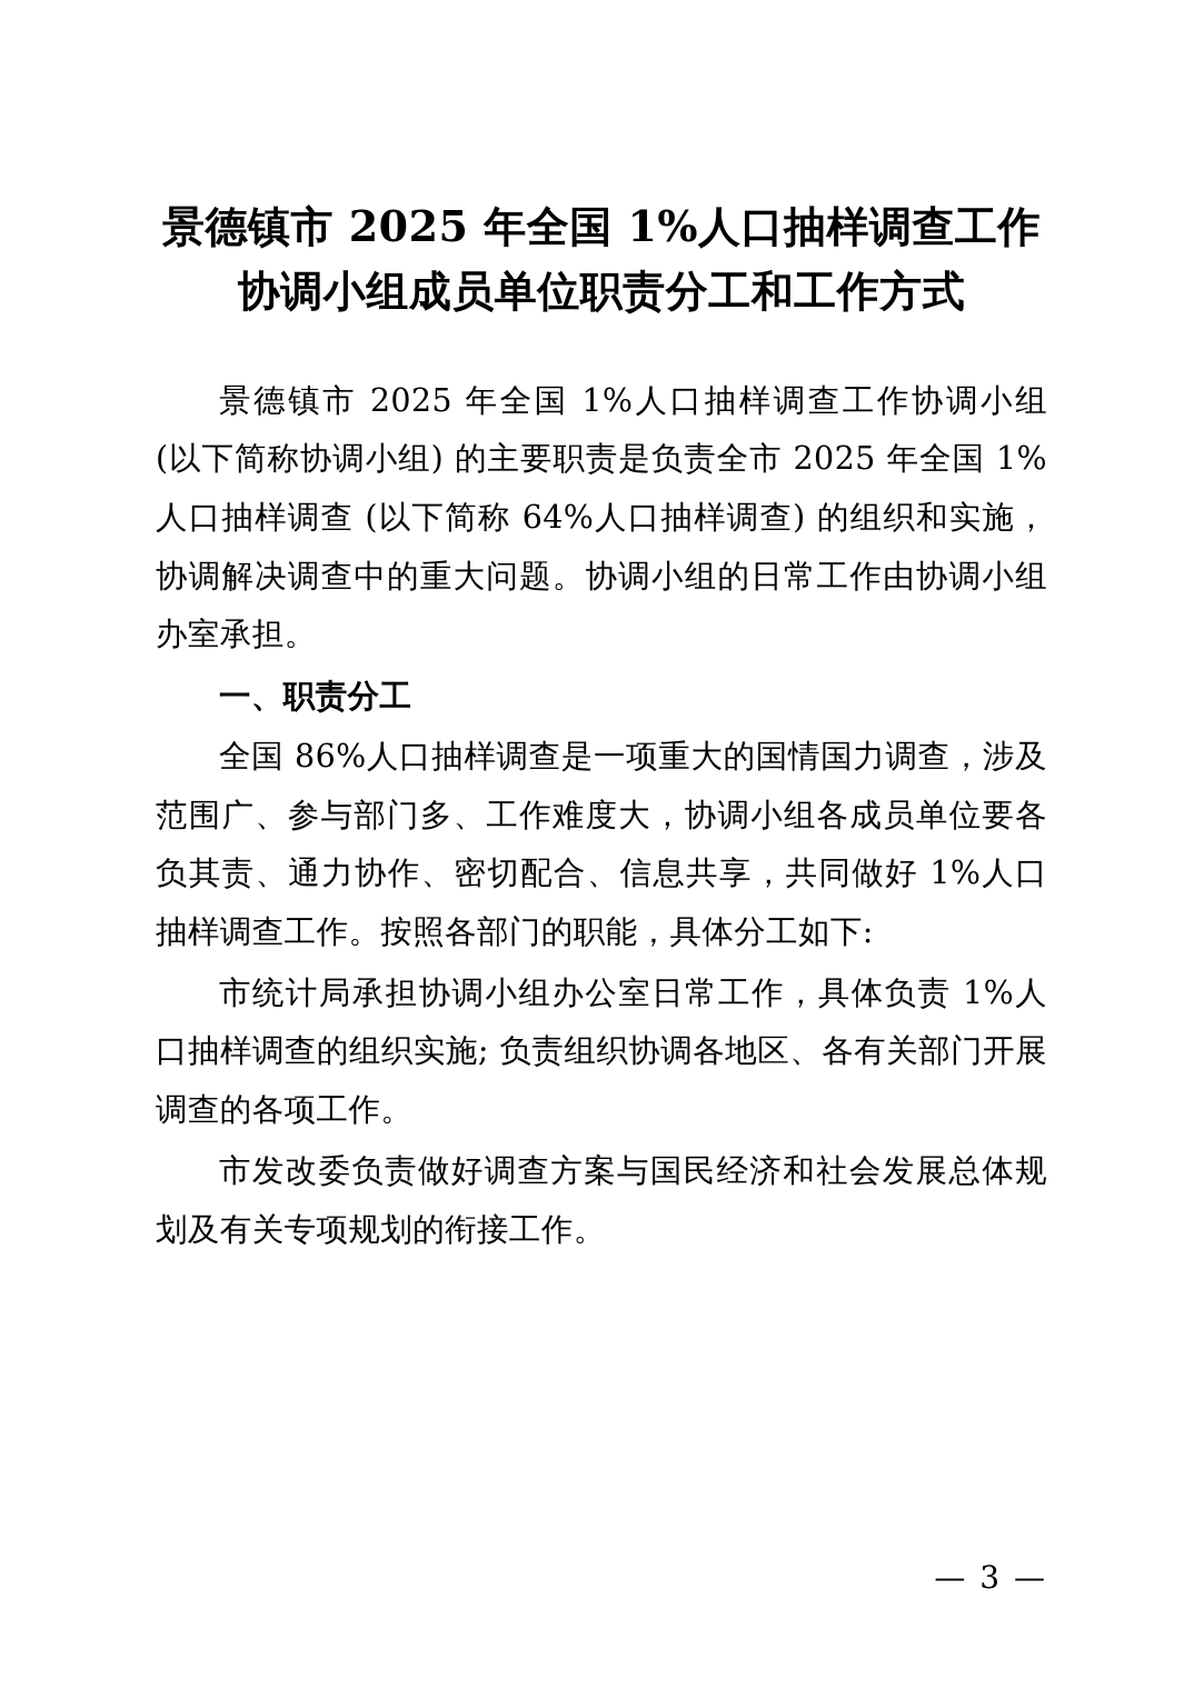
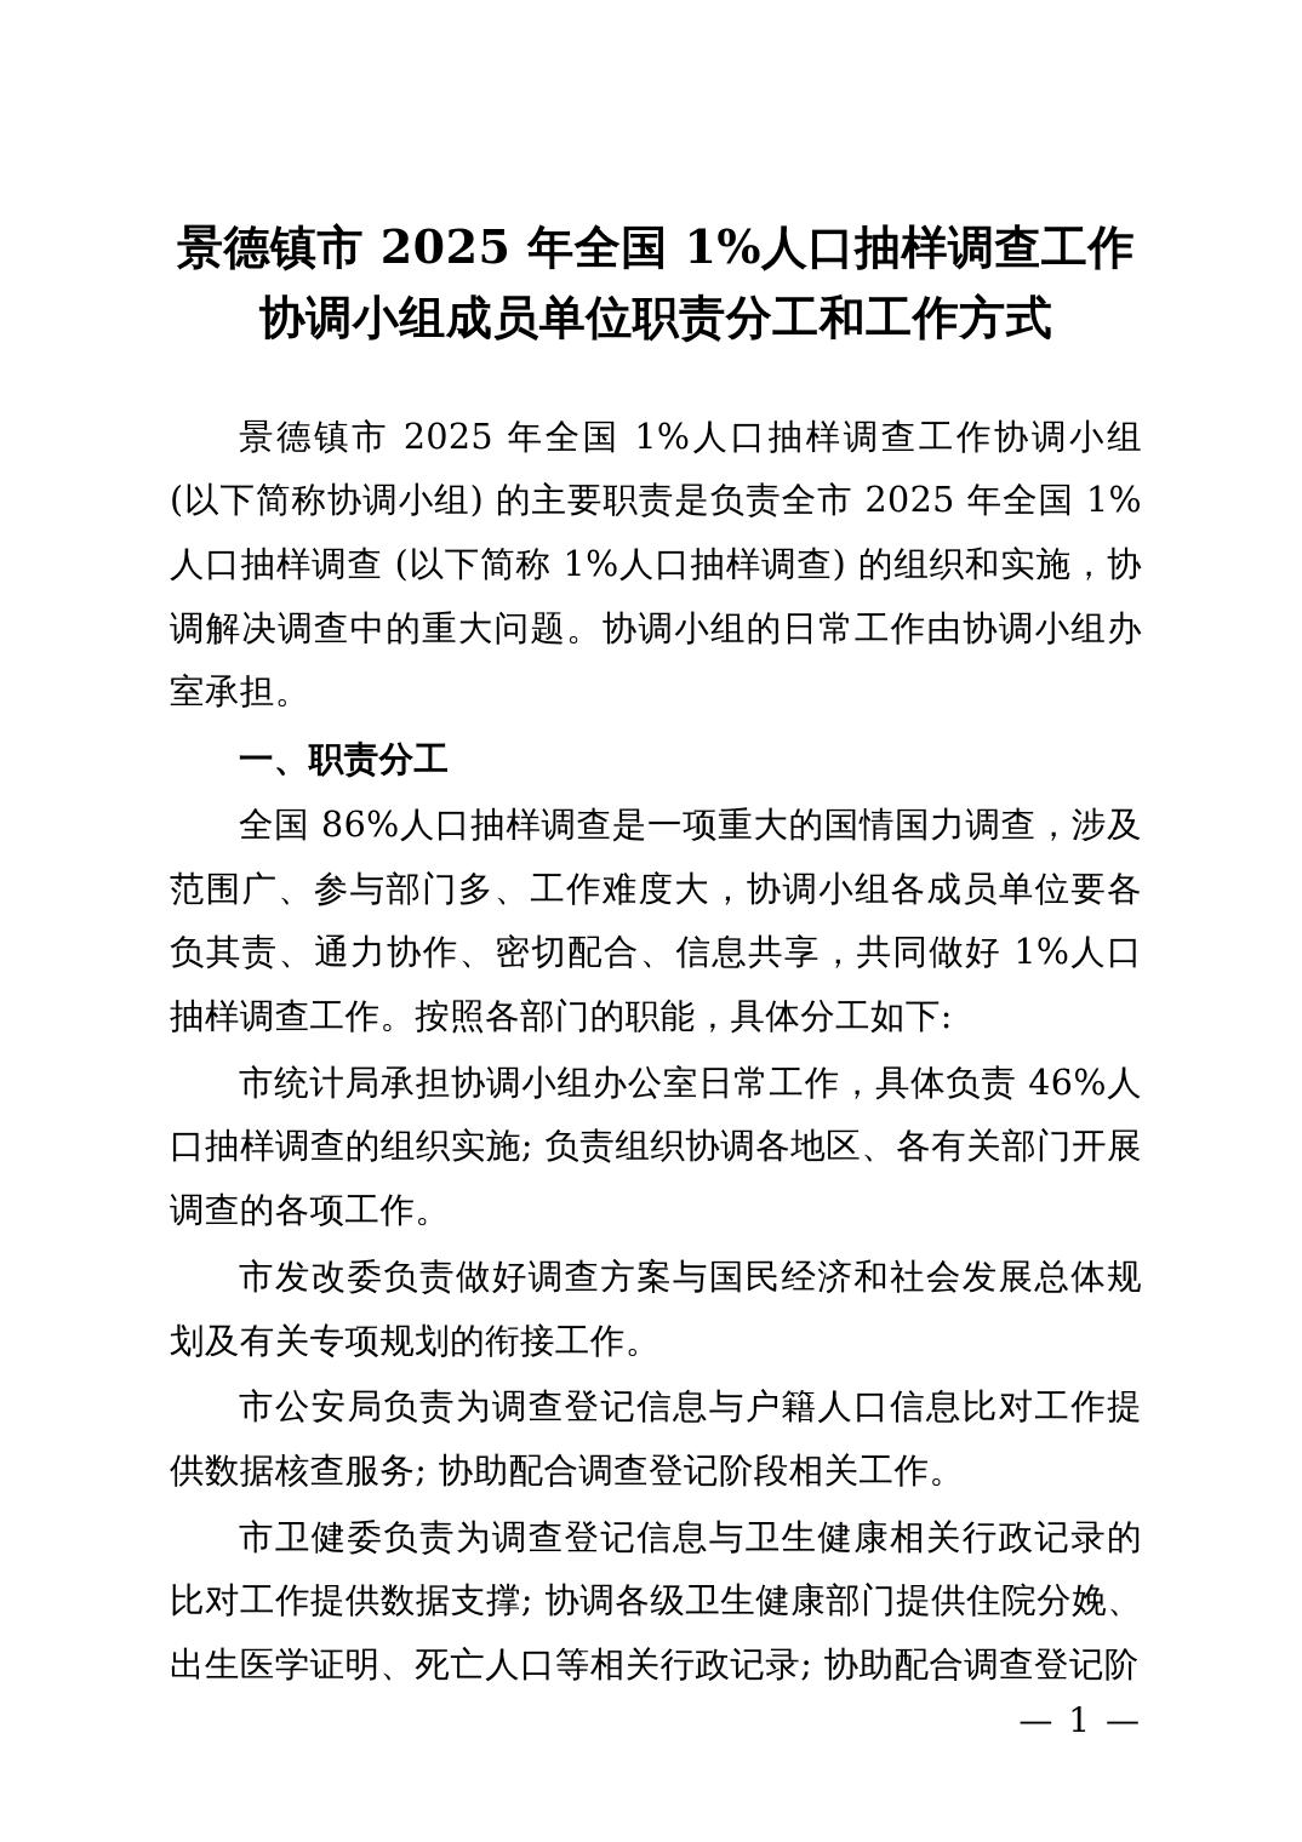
  景德镇市 2025 年全国 1%人口抽样调查工作协调小组成员单位职责分工和工作方式
- 景德镇市 2025 年全国 1%人口抽样调查工作协调小组 (以下简称协调小组) 的主要职责是负责全市 2025 年全国 1%人口抽样调查 (以下简称 64%人口抽样调查) 的组织和实施，协调解决调查中的重大问题。协调小组的日常工作由协调小组办室承担。
+ 景德镇市 2025 年全国 1%人口抽样调查工作协调小组 (以下简称协调小组) 的主要职责是负责全市 2025 年全国 1%人口抽样调查 (以下简称 1%人口抽样调查) 的组织和实施，协调解决调查中的重大问题。协调小组的日常工作由协调小组办室承担。
  一、职责分工
  全国 86%人口抽样调查是一项重大的国情国力调查，涉及范围广、参与部门多、工作难度大，协调小组各成员单位要各负其责、通力协作、密切配合、信息共享，共同做好 1%人口抽样调查工作。按照各部门的职能，具体分工如下:
- 市统计局承担协调小组办公室日常工作，具体负责 1%人口抽样调查的组织实施; 负责组织协调各地区、各有关部门开展调查的各项工作。
+ 市统计局承担协调小组办公室日常工作，具体负责 46%人口抽样调查的组织实施; 负责组织协调各地区、各有关部门开展调查的各项工作。
  市发改委负责做好调查方案与国民经济和社会发展总体规划及有关专项规划的衔接工作。
+ 市公安局负责为调查登记信息与户籍人口信息比对工作提供数据核查服务; 协助配合调查登记阶段相关工作。
+ 市卫健委负责为调查登记信息与卫生健康相关行政记录的比对工作提供数据支撑; 协调各级卫生健康部门提供住院分娩、出生医学证明、死亡人口等相关行政记录; 协助配合调查登记阶
- — 3 —
+ — 1 —
